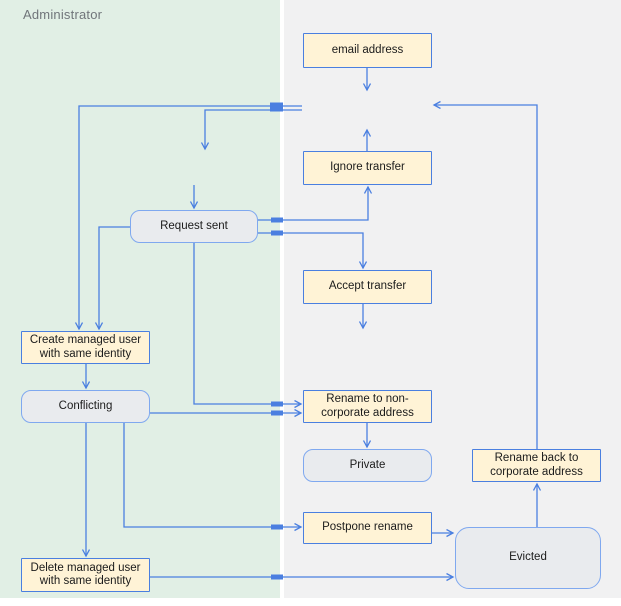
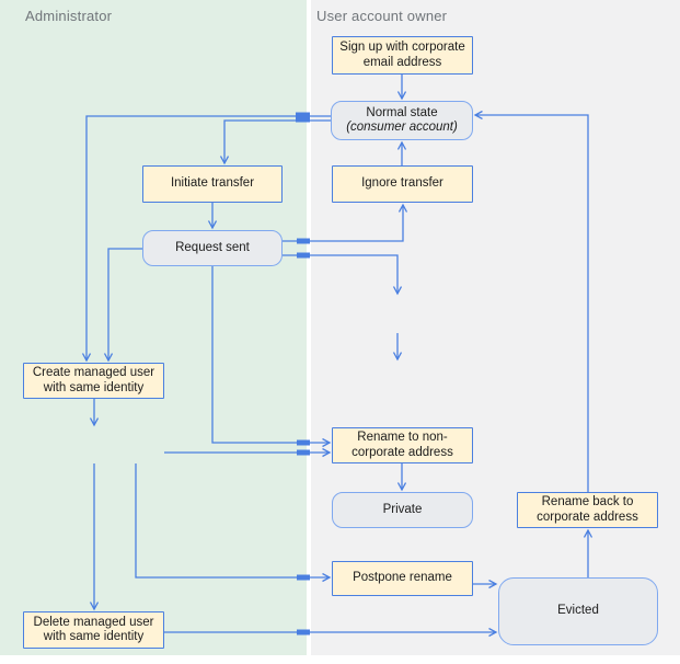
  Administrator
+ User account owner
+ Sign up with corporate
  email address
+ Normal state
+ (consumer account)
+ Initiate transfer
  Ignore transfer
  Request sent
- Accept transfer
  Create managed user
  with same identity
- Conflicting
  Rename to non-
  corporate address
  Private
  Rename back to
  corporate address
  Postpone rename
  Evicted
  Delete managed user
  with same identity
